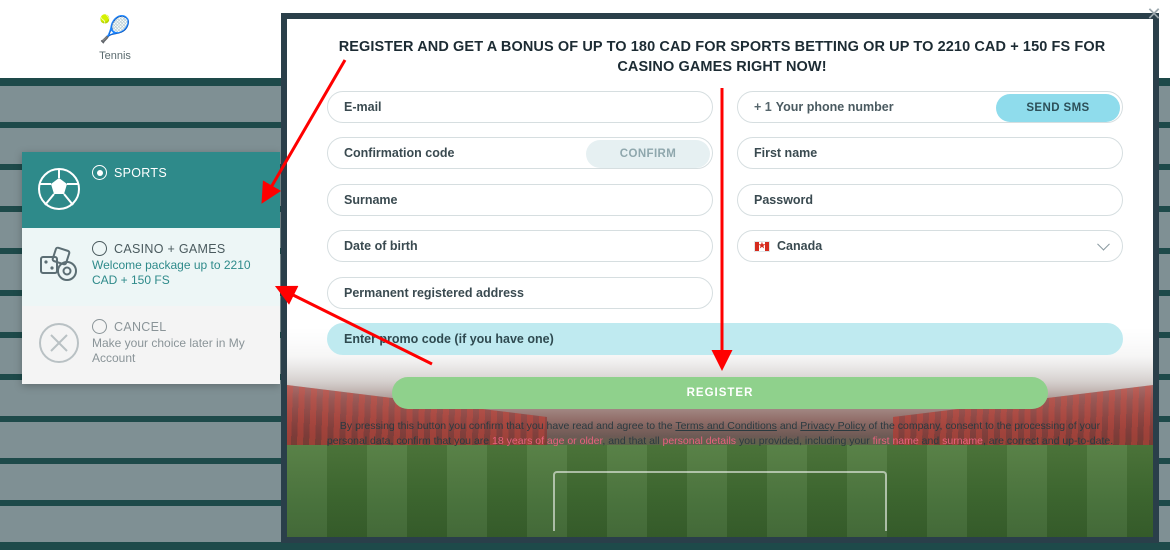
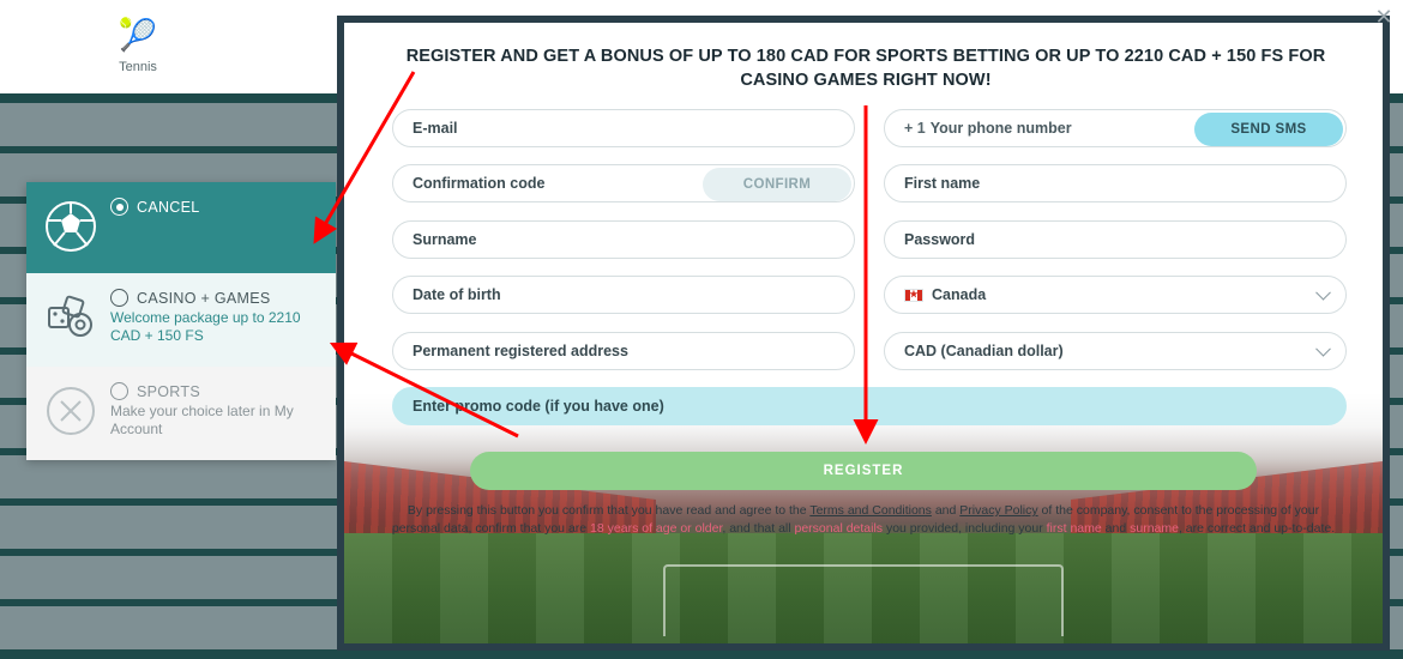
  🎾
  Tennis
- SPORTS
+ CANCEL
  CASINO + GAMES
  Welcome package up to 2210 CAD + 150 FS
- CANCEL
+ SPORTS
  Make your choice later in My Account
  REGISTER AND GET A BONUS OF UP TO 180 CAD FOR SPORTS BETTING OR UP TO 2210 CAD + 150 FS FOR CASINO GAMES RIGHT NOW!
  E-mail
  Confirmation code
  CONFIRM
  Surname
  Date of birth
  Permanent registered address
  + 1
  Your phone number
  SEND SMS
  First name
  Password
  ★
  Canada
+ CAD (Canadian dollar)
  Enterromo code (if you have one)
  REGISTER
  By pressing this button you confirm that you have read and agree to the Terms and Conditions and Privacy Policy of the company, consent to the processing of your personal data, confirm that you are 18 years of age or older, and that all personal details you provided, including your first name and surname, are correct and up-to-date.
  ✕
